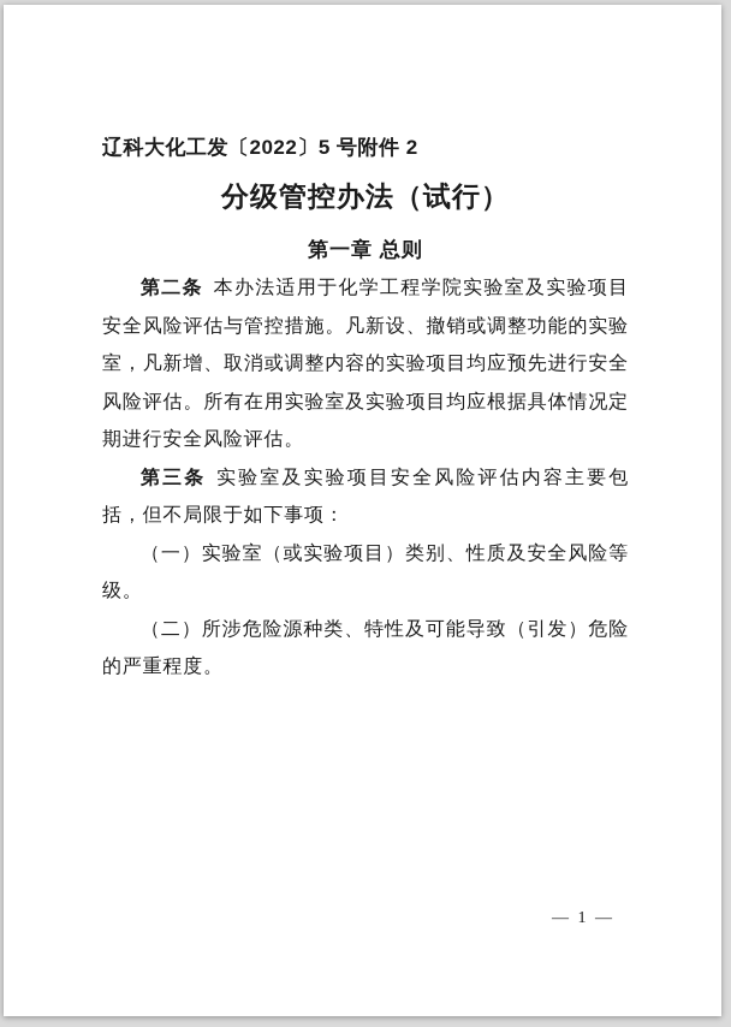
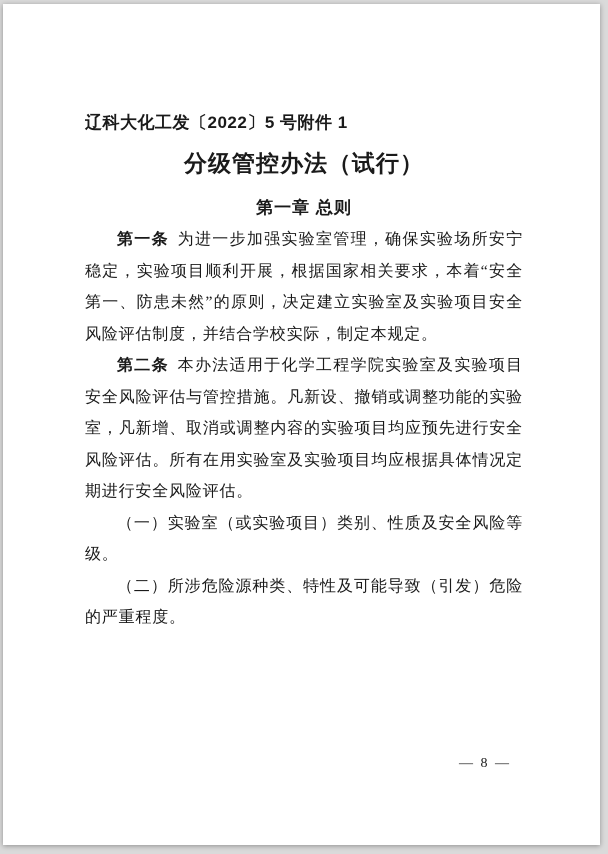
- 辽科大化工发〔2022〕5 号附件 2
+ 辽科大化工发〔2022〕5 号附件 1
  分级管控办法（试行）
  第一章 总则
+ 第一条 为进一步加强实验室管理，确保实验场所安宁稳定，实验项目顺利开展，根据国家相关要求，本着“安全第一、防患未然”的原则，决定建立实验室及实验项目安全风险评估制度，并结合学校实际，制定本规定。
  第二条 本办法适用于化学工程学院实验室及实验项目安全风险评估与管控措施。凡新设、撤销或调整功能的实验室，凡新增、取消或调整内容的实验项目均应预先进行安全风险评估。所有在用实验室及实验项目均应根据具体情况定期进行安全风险评估。
- 第三条 实验室及实验项目安全风险评估内容主要包括，但不局限于如下事项：
  （一）实验室（或实验项目）类别、性质及安全风险等级。
  （二）所涉危险源种类、特性及可能导致（引发）危险的严重程度。
- — 1 —
+ — 8 —
